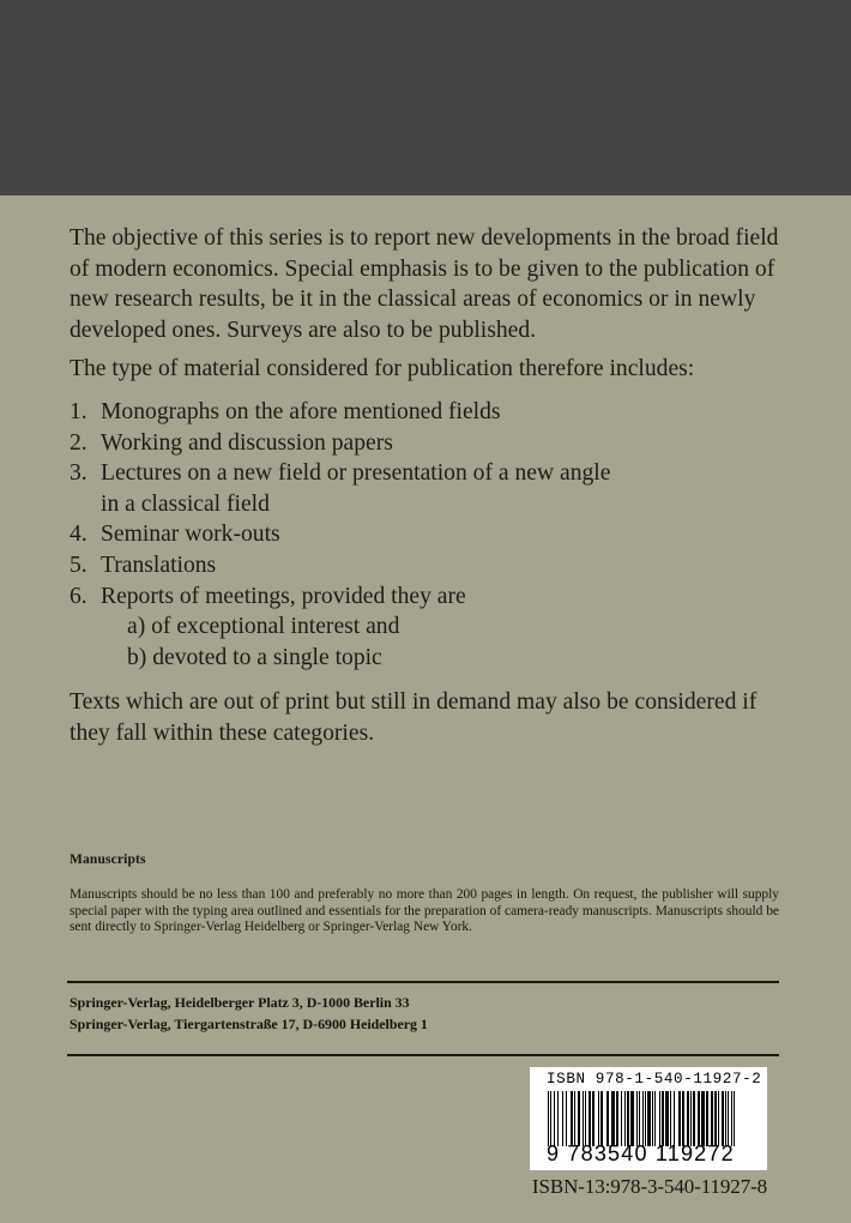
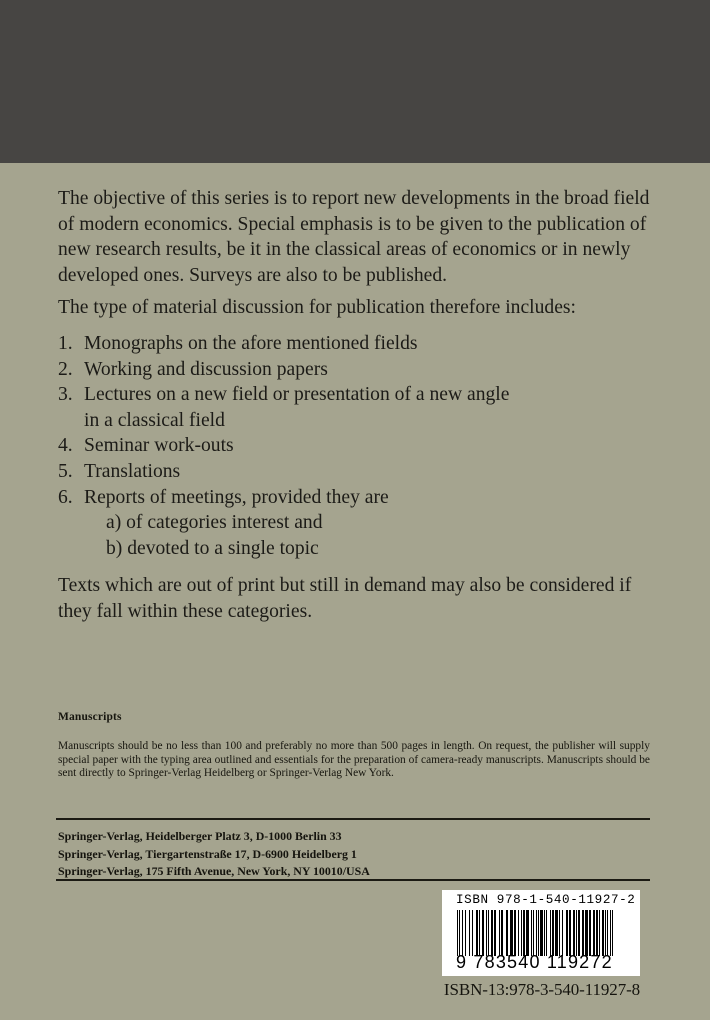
  The objective of this series is to report new developments in the broad field of modern economics. Special emphasis is to be given to the publication of new research results, be it in the classical areas of economics or in newly developed ones. Surveys are also to be published.
- The type of material considered for publication therefore includes:
+ The type of material discussion for publication therefore includes:
  1.
  Monographs on the afore mentioned fields
  2.
  Working and discussion papers
  3.
  Lectures on a new field or presentation of a new angle
  in a classical field
  4.
  Seminar work-outs
  5.
  Translations
  6.
  Reports of meetings, provided they are
- a) of exceptional interest and
+ a) of categories interest and
  b) devoted to a single topic
  Texts which are out of print but still in demand may also be considered if they fall within these categories.
  Manuscripts
- Manuscripts should be no less than 100 and preferably no more than 200 pages in length. On request, the publisher will supply special paper with the typing area outlined and essentials for the preparation of camera-ready manuscripts. Manuscripts should be sent directly to Springer-Verlag Heidelberg or Springer-Verlag New York.
+ Manuscripts should be no less than 100 and preferably no more than 500 pages in length. On request, the publisher will supply special paper with the typing area outlined and essentials for the preparation of camera-ready manuscripts. Manuscripts should be sent directly to Springer-Verlag Heidelberg or Springer-Verlag New York.
  Springer-Verlag, Heidelberger Platz 3, D-1000 Berlin 33
  Springer-Verlag, Tiergartenstraße 17, D-6900 Heidelberg 1
+ Springer-Verlag, 175 Fifth Avenue, New York, NY 10010/USA
  ISBN 978-1-540-11927-2
  9 783540 119272
  ISBN-13:978-3-540-11927-8
